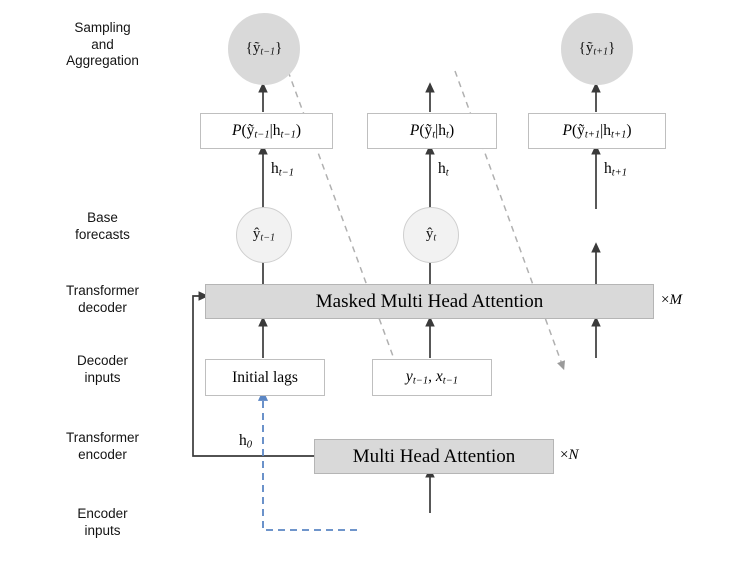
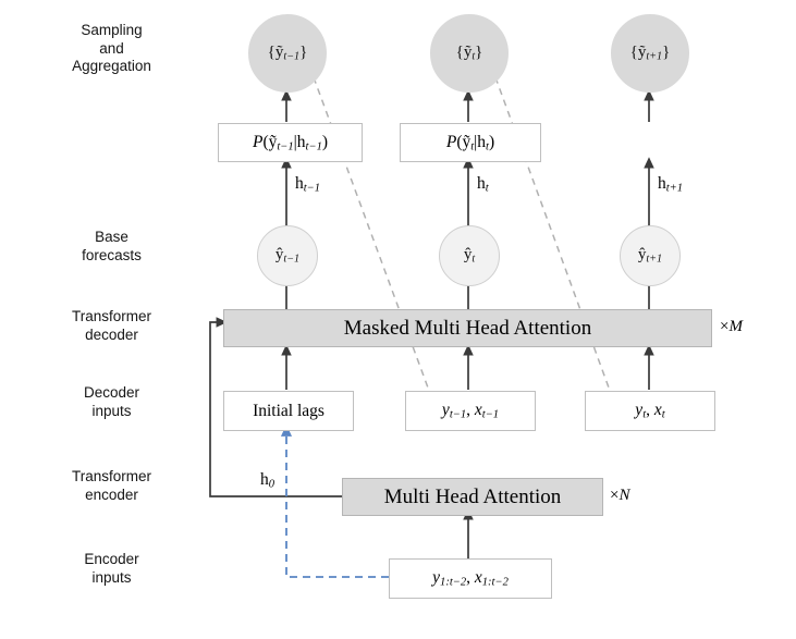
  Sampling
  and
  Aggregation
  Base
  forecasts
  Transformer
  decoder
  Decoder
  inputs
  Transformer
  encoder
  Encoder
  inputs
  {ỹt−1}
+ {ỹt}
  {ỹt+1}
  P(ỹt−1|ht−1)
  P(ỹt|ht)
- P(ỹt+1|ht+1)
  ht−1
  ht
  ht+1
  h0
  ŷt−1
  ŷt
+ ŷt+1
  Masked Multi Head Attention
  ×M
  Initial lags
  yt−1, xt−1
+ yt, xt
  Multi Head Attention
  ×N
+ y1:t−2, x1:t−2
